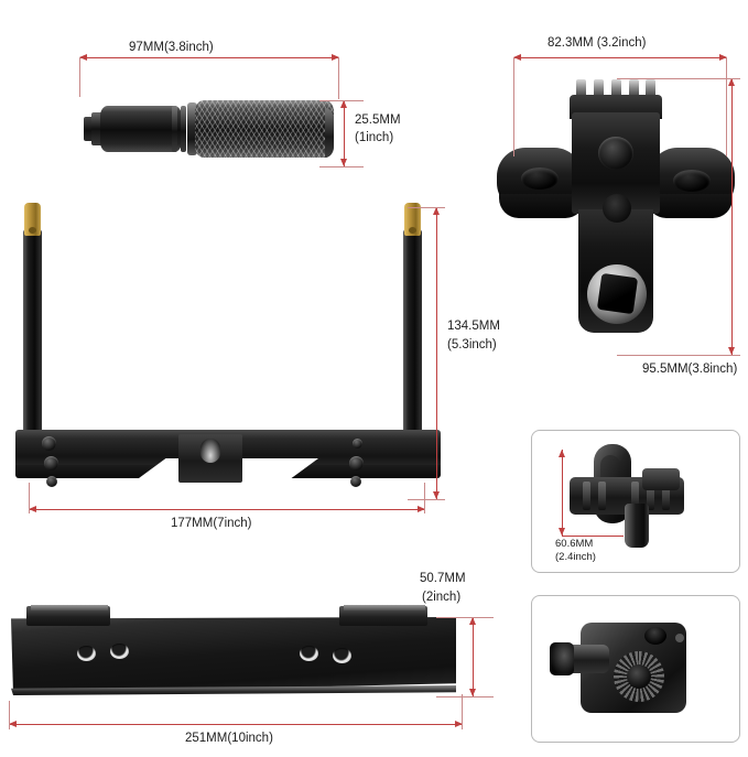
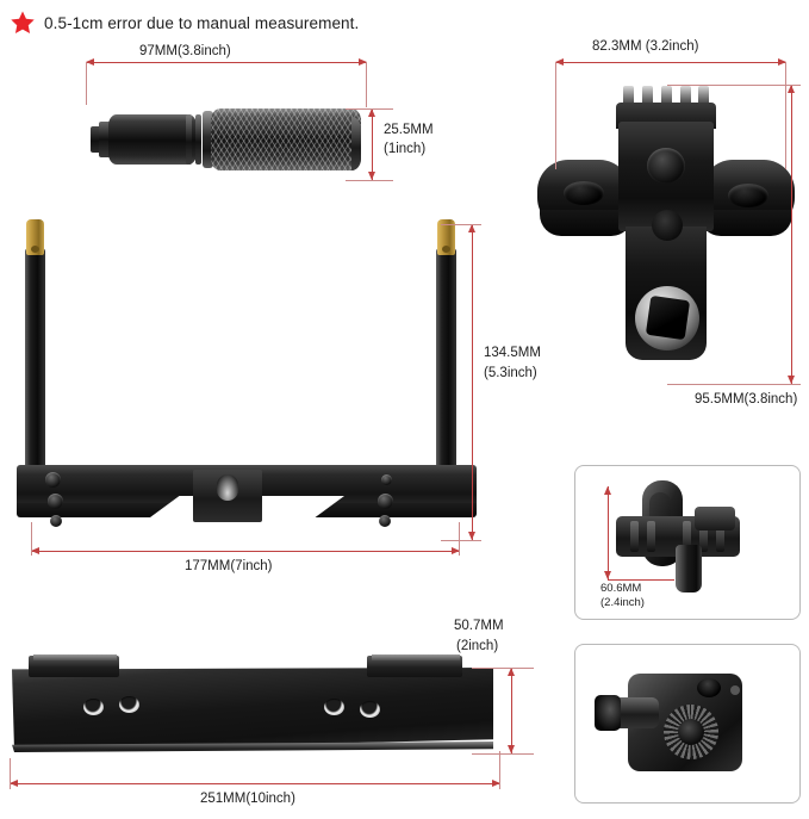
+ 0.5-1cm error due to manual measurement.
  97MM(3.8inch)
  25.5MM
  (1inch)
  82.3MM (3.2inch)
  95.5MM(3.8inch)
  134.5MM
  (5.3inch)
  177MM(7inch)
  50.7MM
  (2inch)
  251MM(10inch)
  60.6MM
  (2.4inch)
